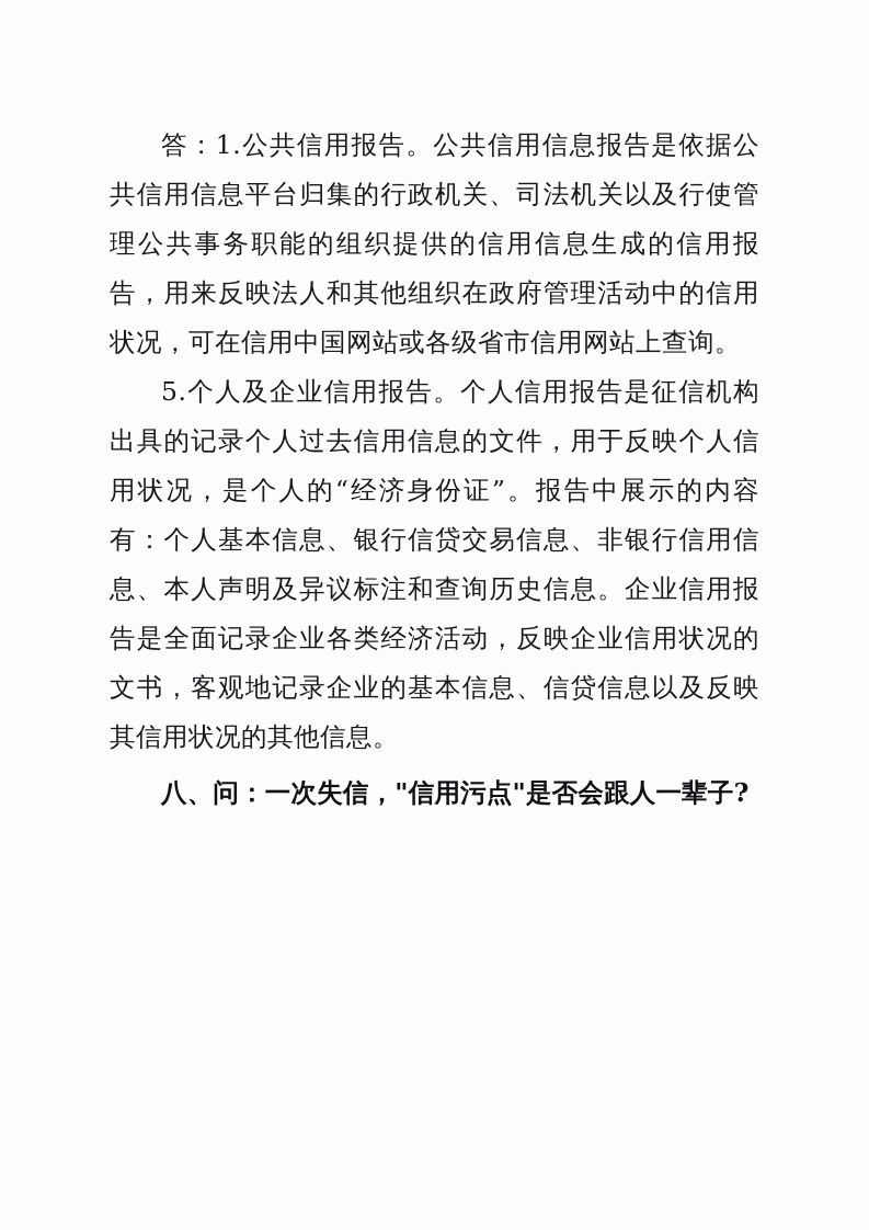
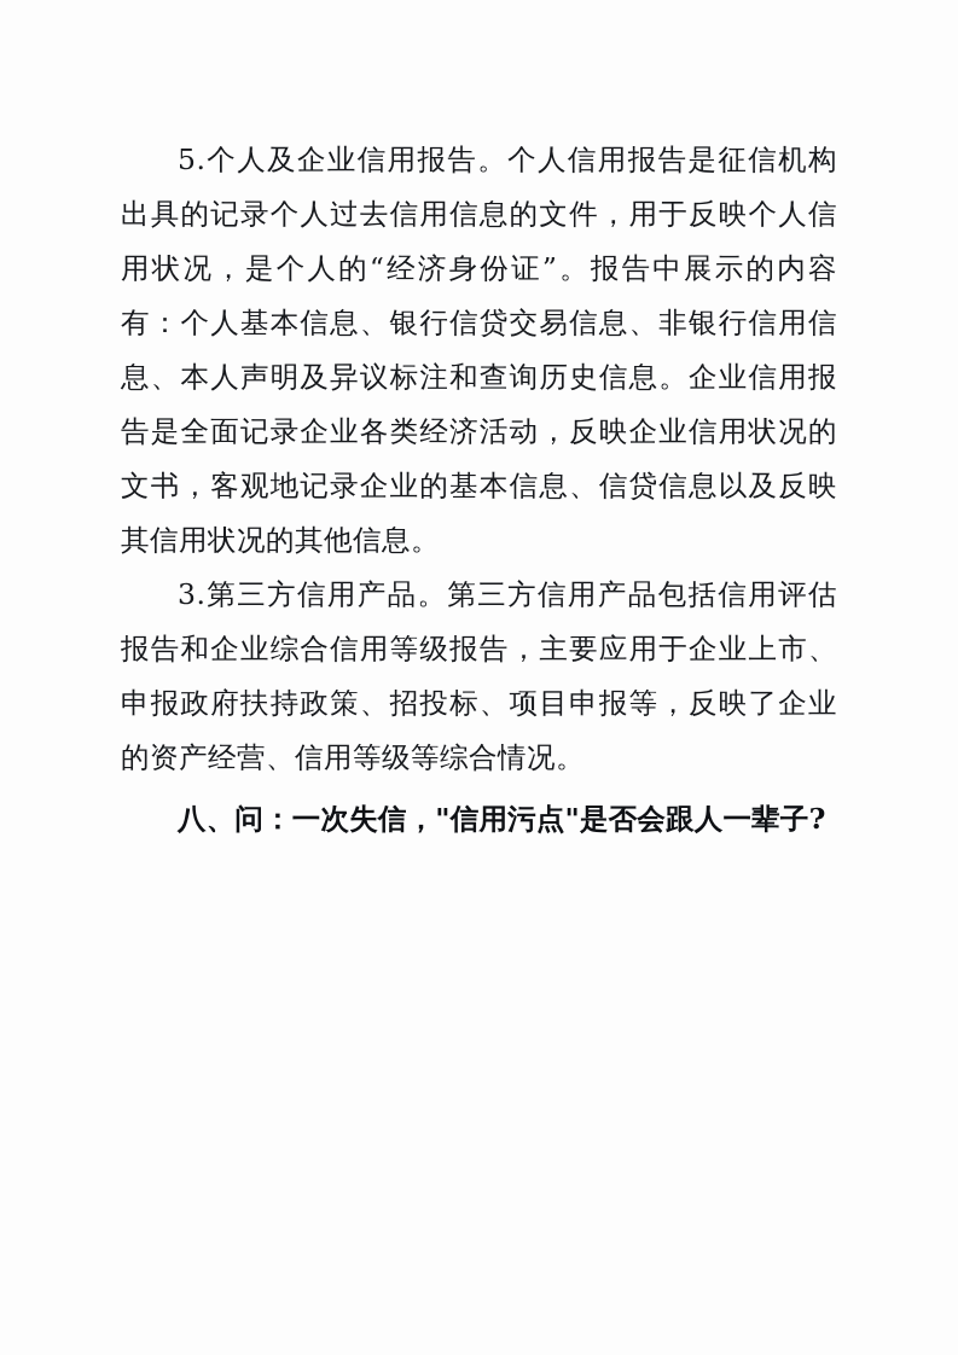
- 答：1.公共信用报告。公共信用信息报告是依据公共信用信息平台归集的行政机关、司法机关以及行使管理公共事务职能的组织提供的信用信息生成的信用报告，用来反映法人和其他组织在政府管理活动中的信用状况，可在信用中国网站或各级省市信用网站上查询。
  5.个人及企业信用报告。个人信用报告是征信机构出具的记录个人过去信用信息的文件，用于反映个人信用状况，是个人的“经济身份证”。报告中展示的内容有：个人基本信息、银行信贷交易信息、非银行信用信息、本人声明及异议标注和查询历史信息。企业信用报告是全面记录企业各类经济活动，反映企业信用状况的文书，客观地记录企业的基本信息、信贷信息以及反映其信用状况的其他信息。
+ 3.第三方信用产品。第三方信用产品包括信用评估报告和企业综合信用等级报告，主要应用于企业上市、申报政府扶持政策、招投标、项目申报等，反映了企业的资产经营、信用等级等综合情况。
  八、问：一次失信，"信用污点"是否会跟人一辈子?
